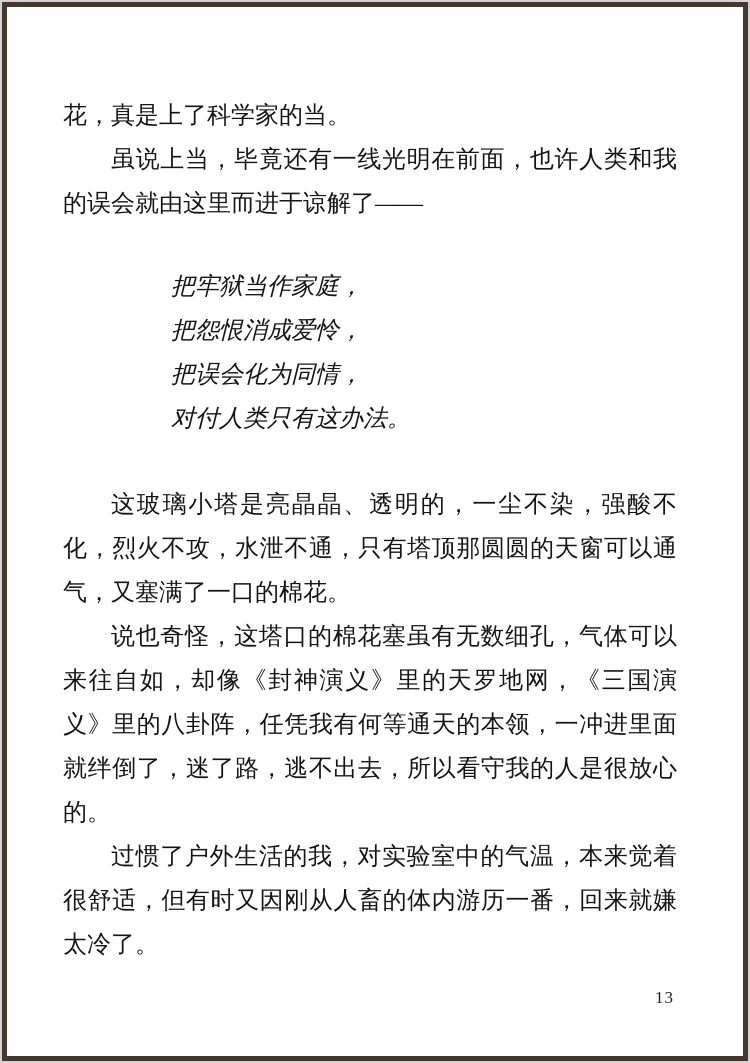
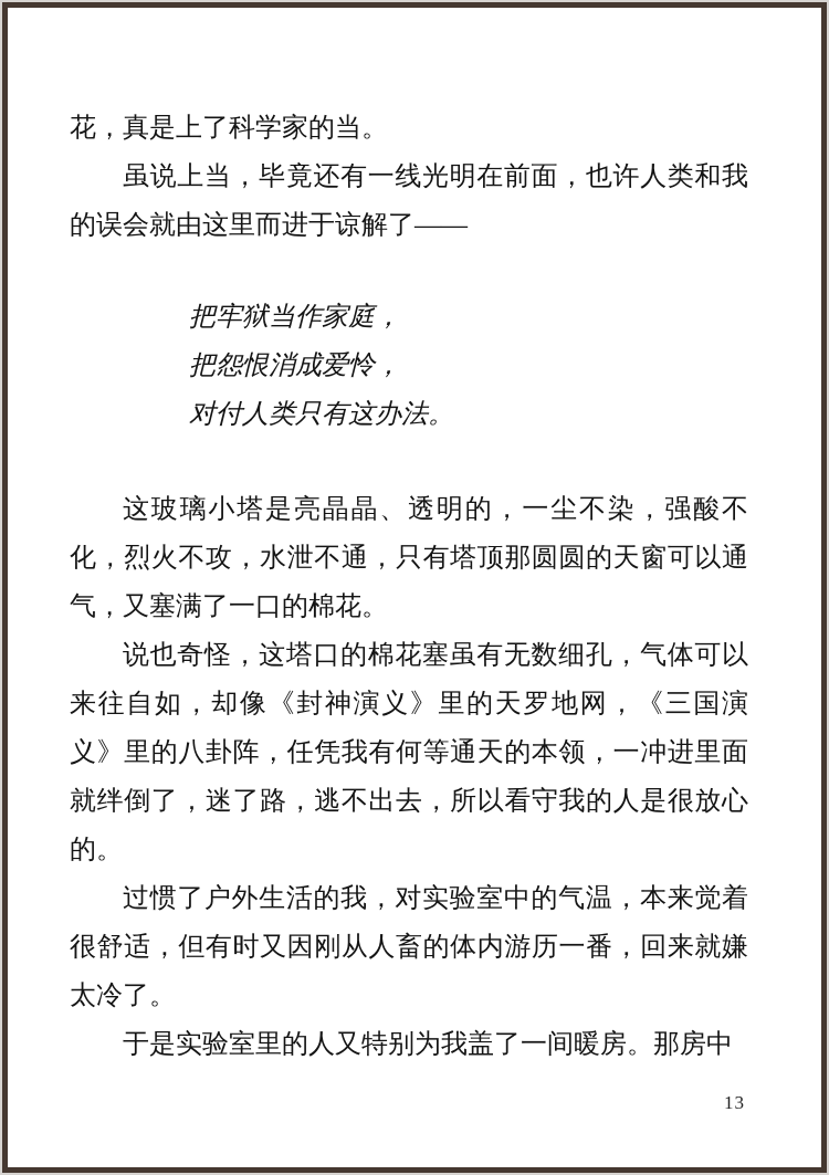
  花，真是上了科学家的当。
  虽说上当，毕竟还有一线光明在前面，也许人类和我的误会就由这里而进于谅解了——
  把牢狱当作家庭，
  把怨恨消成爱怜，
- 把误会化为同情，
  对付人类只有这办法。
  这玻璃小塔是亮晶晶、透明的，一尘不染，强酸不化，烈火不攻，水泄不通，只有塔顶那圆圆的天窗可以通气，又塞满了一口的棉花。
  说也奇怪，这塔口的棉花塞虽有无数细孔，气体可以来往自如，却像《封神演义》里的天罗地网，《三国演义》里的八卦阵，任凭我有何等通天的本领，一冲进里面就绊倒了，迷了路，逃不出去，所以看守我的人是很放心的。
  过惯了户外生活的我，对实验室中的气温，本来觉着很舒适，但有时又因刚从人畜的体内游历一番，回来就嫌太冷了。
+ 于是实验室里的人又特别为我盖了一间暖房。那房中
  13
